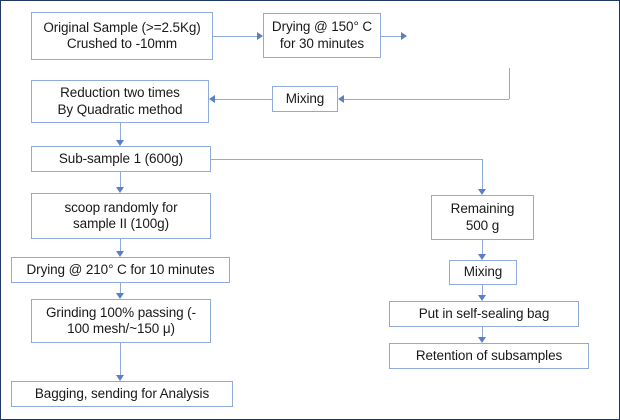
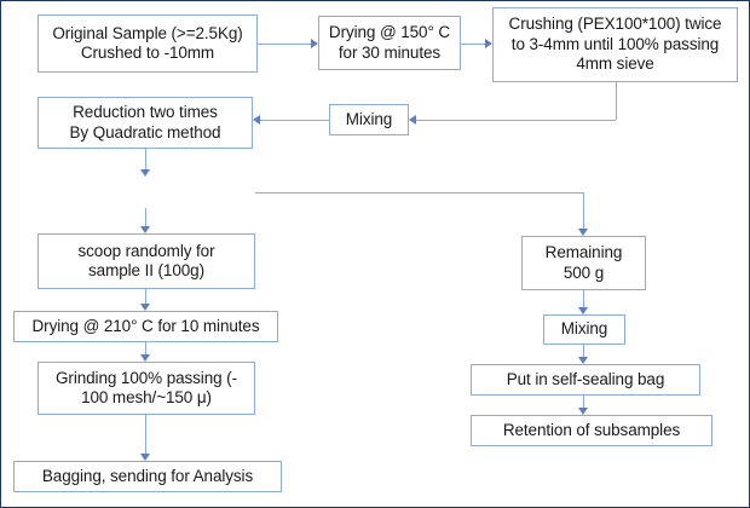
  Original Sample (>=2.5Kg)
  Crushed to -10mm
  Drying @ 150° C
  for 30 minutes
+ Crushing (PEX100*100) twice
+ to 3-4mm until 100% passing
+ 4mm sieve
  Reduction two times
  By Quadratic method
  Mixing
- Sub-sample 1 (600g)
  scoop randomly for
  sample II (100g)
  Drying @ 210° C for 10 minutes
  Grinding 100% passing (-
  100 mesh/~150 μ)
  Bagging, sending for Analysis
  Remaining
  500 g
  Mixing
  Put in self-sealing bag
  Retention of subsamples
